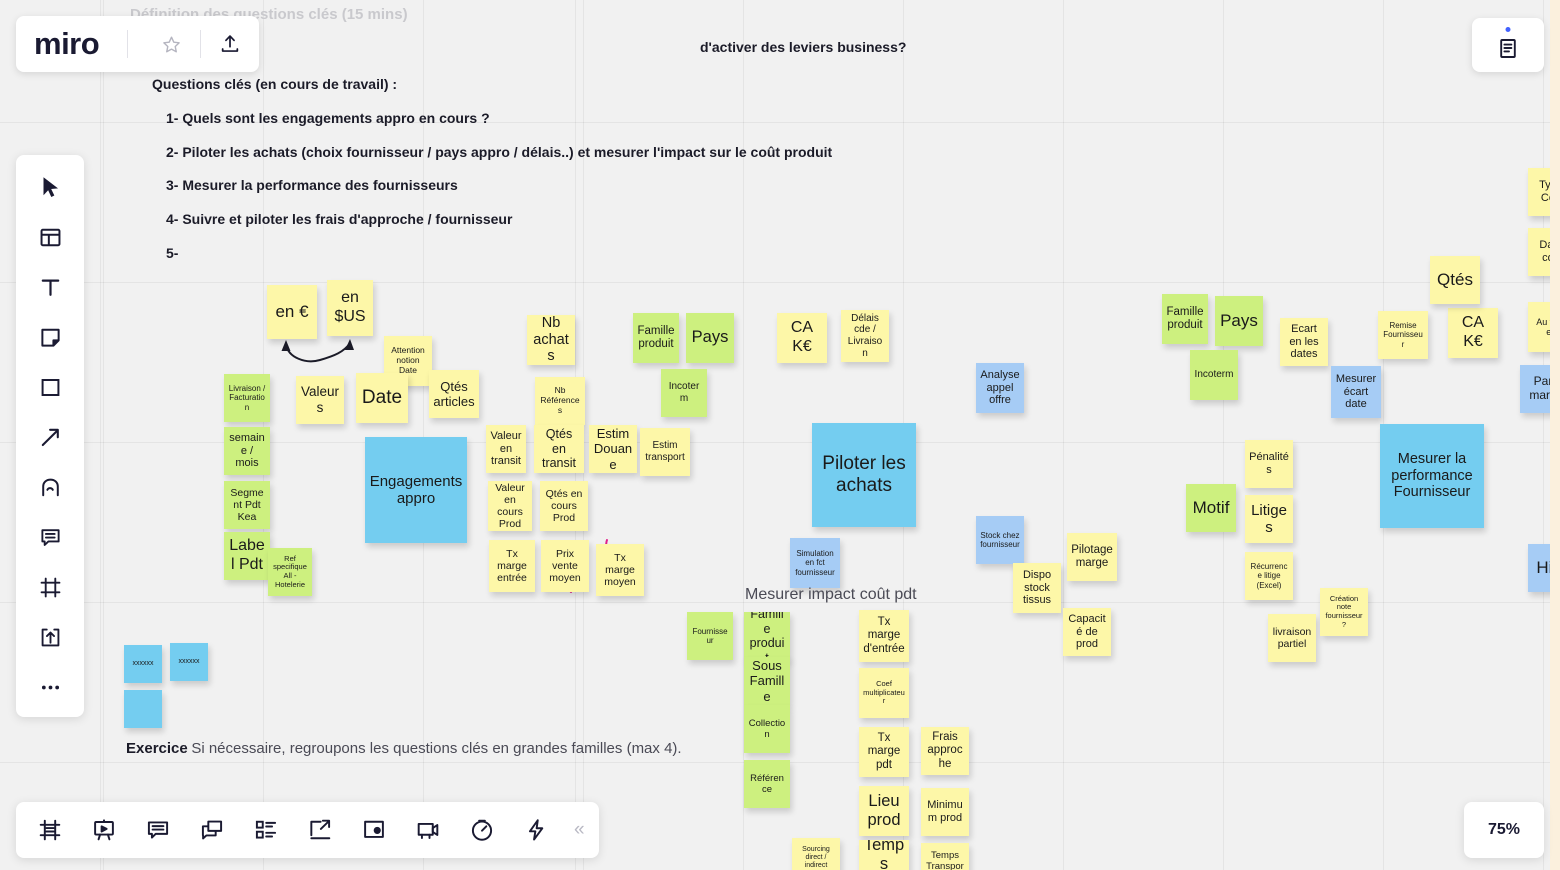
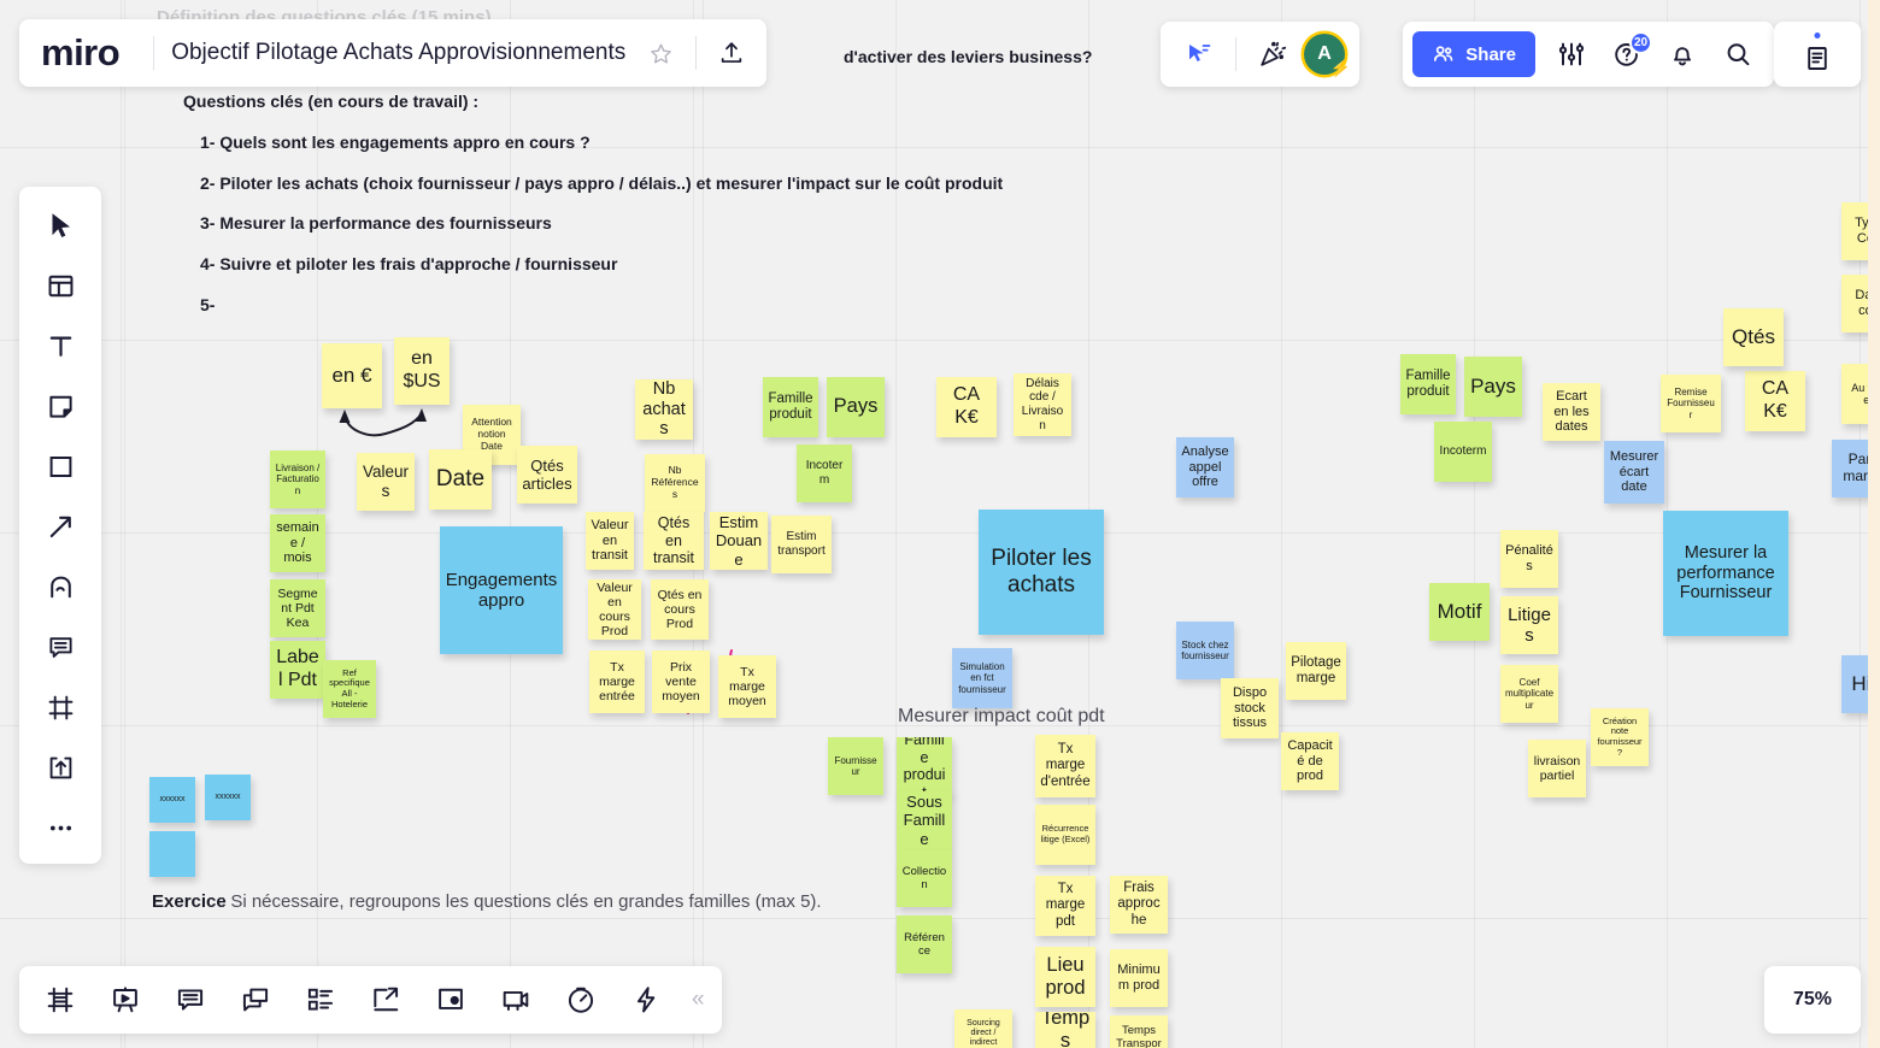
  en €
  en $US
  Attention notion Date
  Livraison / Facturation
  Valeurs
  Date
  Qtés articles
  semaine / mois
  Segment Pdt Kea
  Label Pdt
  Ref specifique All - Hotelerie
  Engagements appro
  Nb achats
  Nb Références
  Valeur en transit
  Qtés en transit
  Estim Douane
  Estim transport
  Valeur en cours Prod
  Qtés en cours Prod
  Tx marge entrée
  Prix vente moyen
  Tx marge moyen
  Famille produit
  Pays
  Incoterm
  CA K€
  Délais cde / Livraison
  Piloter les achats
  Simulation en fct fournisseur
  Fournisseur
  Famille produi
  Sous Famille
  Collection
  Référence
  Tx marge d'entrée
- Coef multiplicateur
+ Récurrence litige (Excel)
  Tx marge pdt
  Lieu prod
  Frais approche
  Minimum prod
  Temps Transpor
  Analyse appel offre
  Stock chez fournisseur
  Dispo stock tissus
  Pilotage marge
  Capacité de prod
  Famille produit
  Pays
  Incoterm
  Motif
  Ecart en les dates
  Remise Fournisseur
  CA K€
  Qtés
  Pa mar
  Mesurer écart date
  Mesurer la performance Fournisseur
  Pénalités
  Litiges
- Récurrence litige (Excel)
+ Coef multiplicateur
  livraison partiel
  Création note fournisseur ?
  Définition des questions clés (15 mins)
  d'activer des leviers business?
  Questions clés (en cours de travail) :
  1- Quels sont les engagements appro en cours ?
  2- Piloter les achats (choix fournisseur / pays appro / délais..) et mesurer l'impact sur le coût produit
  3- Mesurer la performance des fournisseurs
  4- Suivre et piloter les frais d'approche / fournisseur
  5-
  Mesurer impact coût pdt
  Exercice
- : Si nécessaire, regroupons les questions clés en grandes familles (max 4).
+ : Si nécessaire, regroupons les questions clés en grandes familles (max 5).
  miro
+ Objectif Pilotage Achats Approvisionnements
+ A
+ ⚡
+ Share
+ 20
  «
  75%
